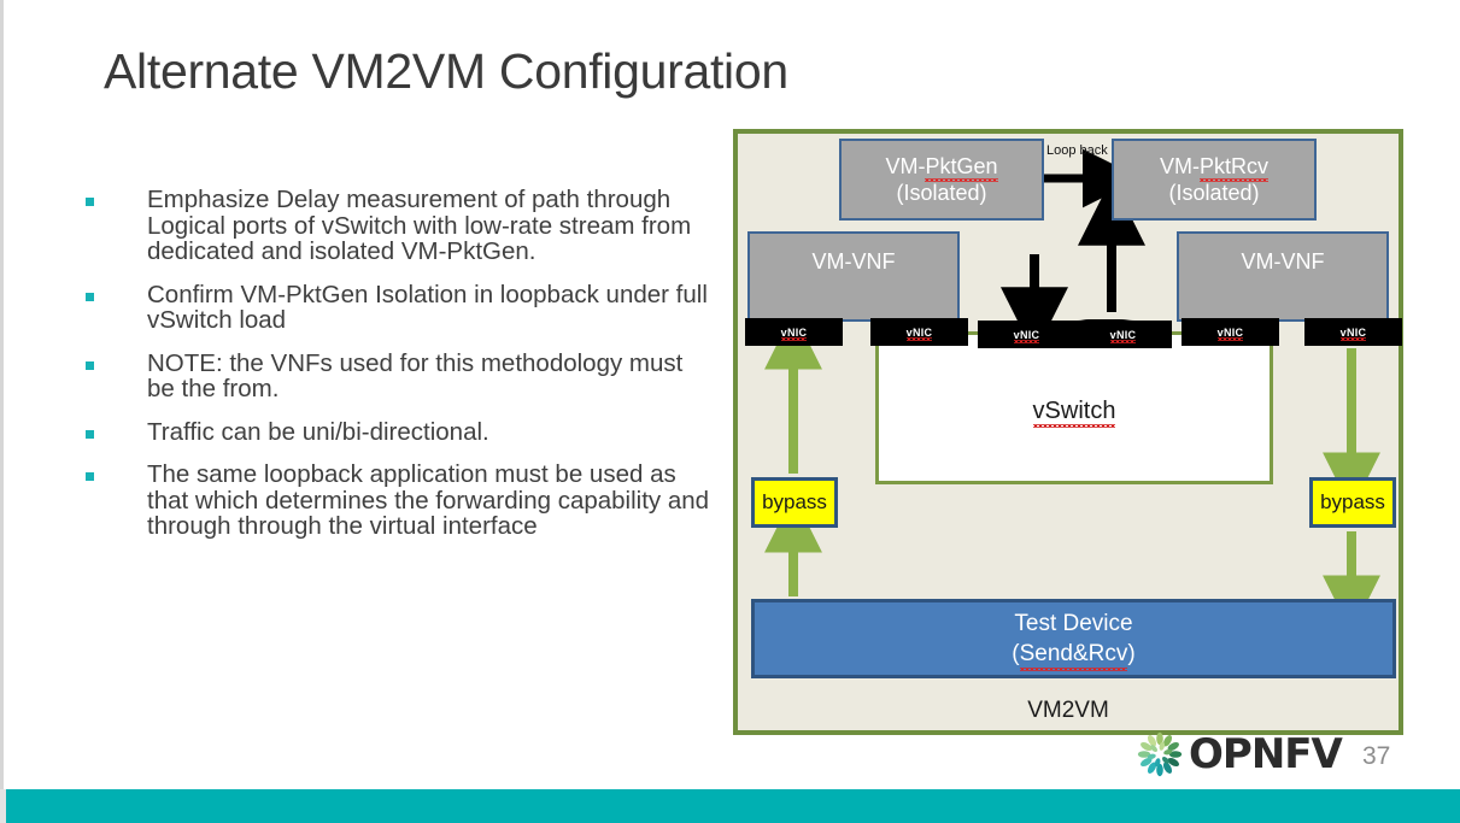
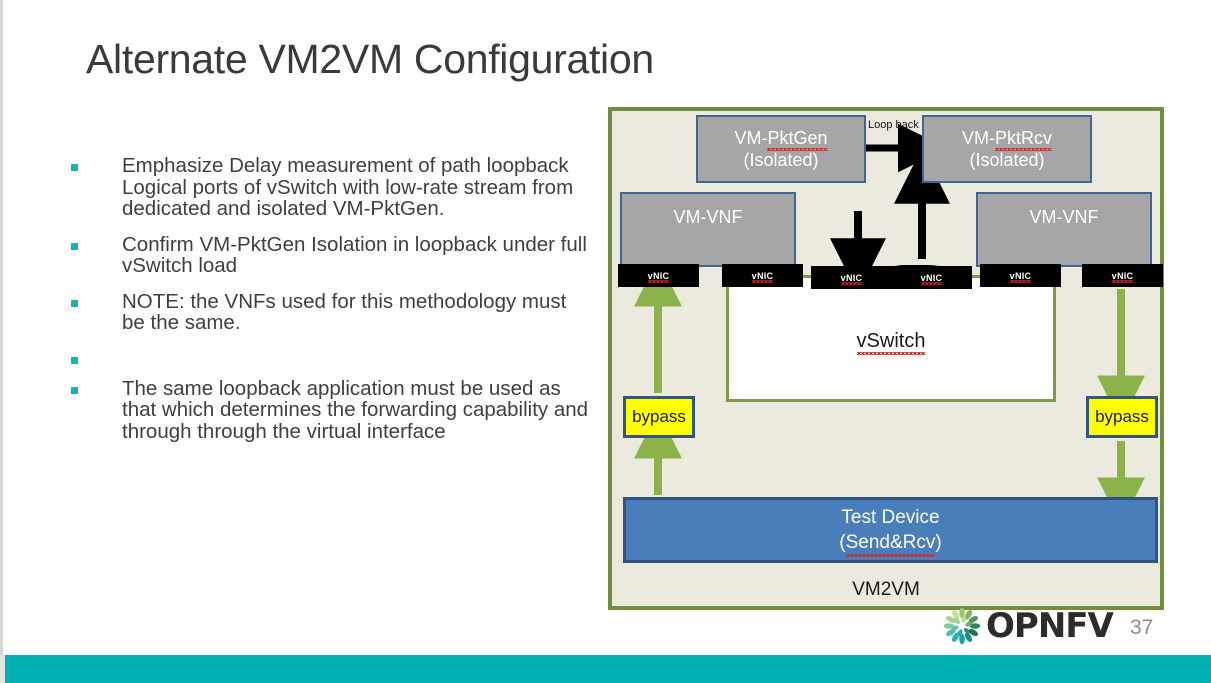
  Alternate VM2VM Configuration
- Emphasize Delay measurement of path through Logical ports of vSwitch with low-rate stream from dedicated and isolated VM-PktGen.
+ Emphasize Delay measurement of path loopback Logical ports of vSwitch with low-rate stream from dedicated and isolated VM-PktGen.
  Confirm VM-PktGen Isolation in loopback under full vSwitch load
- NOTE: the VNFs used for this methodology must be the from.
+ NOTE: the VNFs used for this methodology must be the same.
- Traffic can be uni/bi-directional.
  The same loopback application must be used as that which determines the forwarding capability and through through the virtual interface
  vSwitch
  VM-PktGen
  (Isolated)
  VM-PktRcv
  (Isolated)
  Loop back
  VM-VNF
  VM-VNF
  vNIC
  vNIC
  vNIC
  vNIC
  vNIC
  vNIC
  bypass
  bypass
  Test Device
  (Send&Rcv)
  VM2VM
  OPNFV
  37
